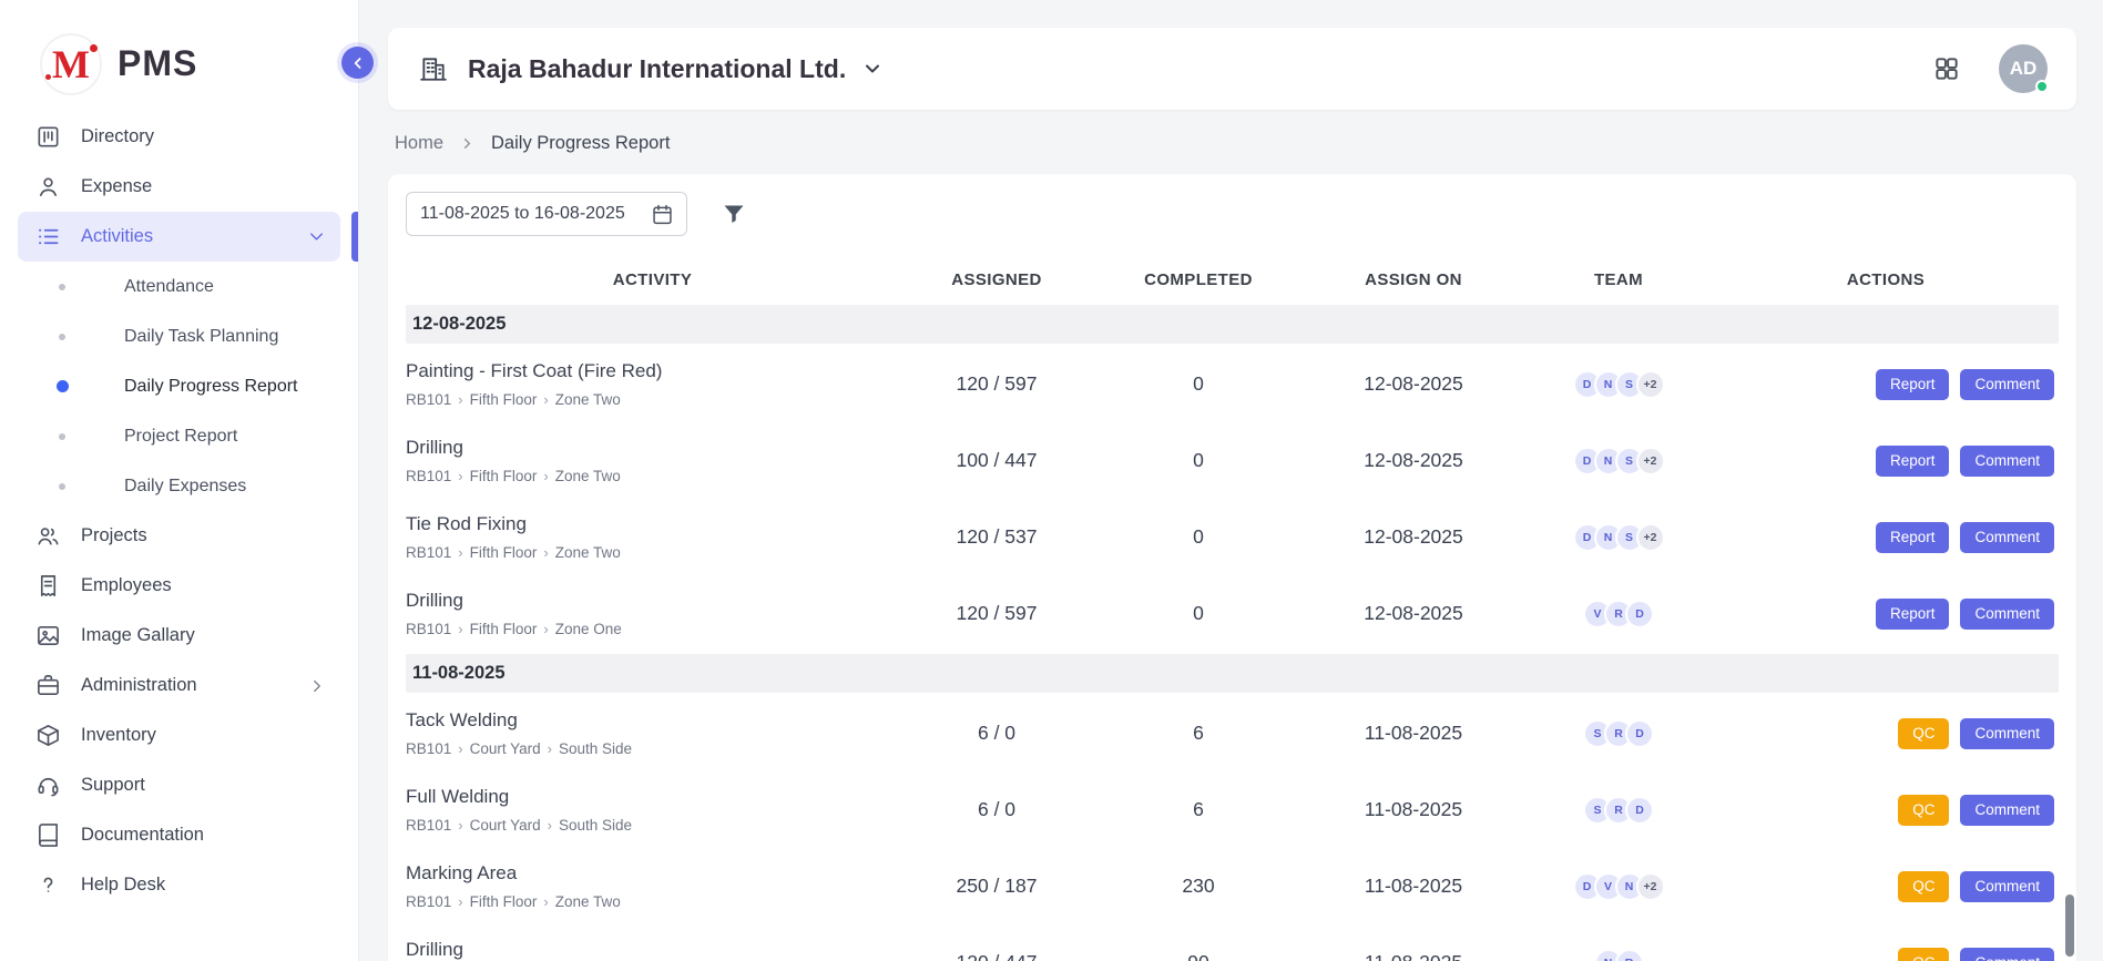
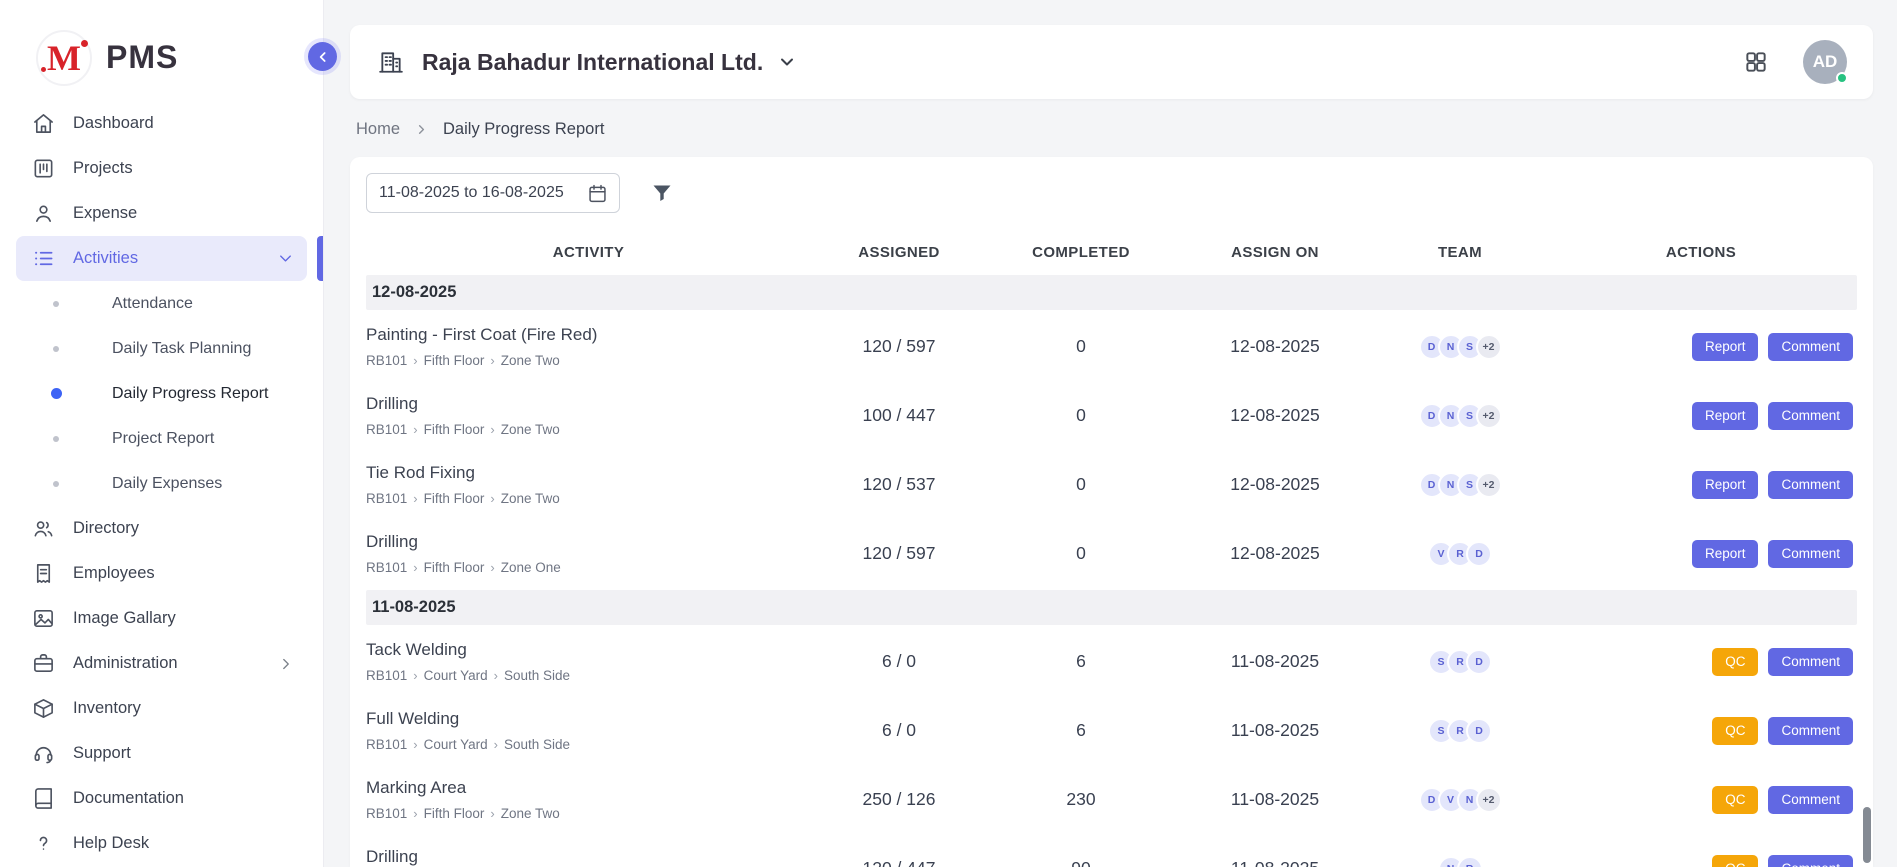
  M
  PMS
+ Dashboard
- Directory
+ Projects
  Expense
  Activities
  Attendance
  Daily Task Planning
  Daily Progress Report
  Project Report
  Daily Expenses
- Projects
+ Directory
  Employees
  Image Gallary
  Administration
  Inventory
  Support
  Documentation
  Help Desk
  Raja Bahadur International Ltd.
  AD
  Home
  Daily Progress Report
  11-08-2025 to 16-08-2025
  ACTIVITY
  ASSIGNED
  COMPLETED
  ASSIGN ON
  TEAM
  ACTIONS
  12-08-2025
  Painting - First Coat (Fire Red)
  RB101
  ›
  Fifth Floor
  ›
  Zone Two
  120 / 597
  0
  12-08-2025
  D
  N
  S
  +2
  Report
  Comment
  Drilling
  RB101
  ›
  Fifth Floor
  ›
  Zone Two
  100 / 447
  0
  12-08-2025
  D
  N
  S
  +2
  Report
  Comment
  Tie Rod Fixing
  RB101
  ›
  Fifth Floor
  ›
  Zone Two
  120 / 537
  0
  12-08-2025
  D
  N
  S
  +2
  Report
  Comment
  Drilling
  RB101
  ›
  Fifth Floor
  ›
  Zone One
  120 / 597
  0
  12-08-2025
  V
  R
  D
  Report
  Comment
  11-08-2025
  Tack Welding
  RB101
  ›
  Court Yard
  ›
  South Side
  6 / 0
  6
  11-08-2025
  S
  R
  D
  QC
  Comment
  Full Welding
  RB101
  ›
  Court Yard
  ›
  South Side
  6 / 0
  6
  11-08-2025
  S
  R
  D
  QC
  Comment
  Marking Area
  RB101
  ›
  Fifth Floor
  ›
  Zone Two
- 250 / 187
+ 250 / 126
  230
  11-08-2025
  D
  V
  N
  +2
  QC
  Comment
  Drilling
